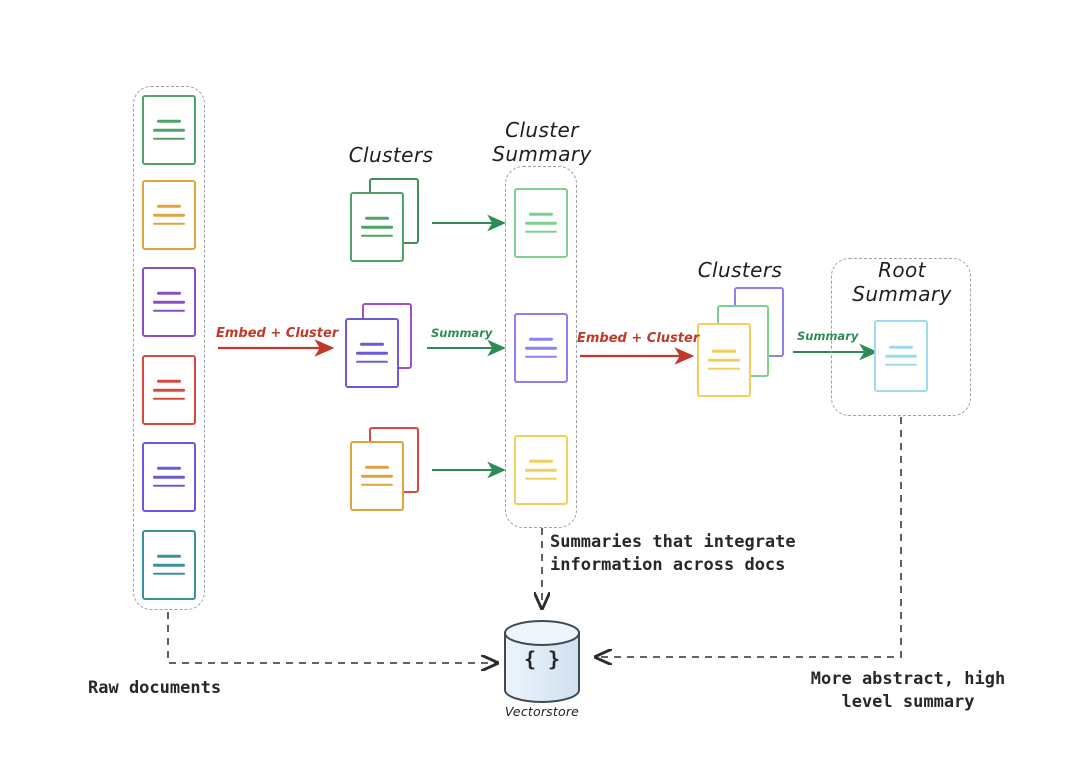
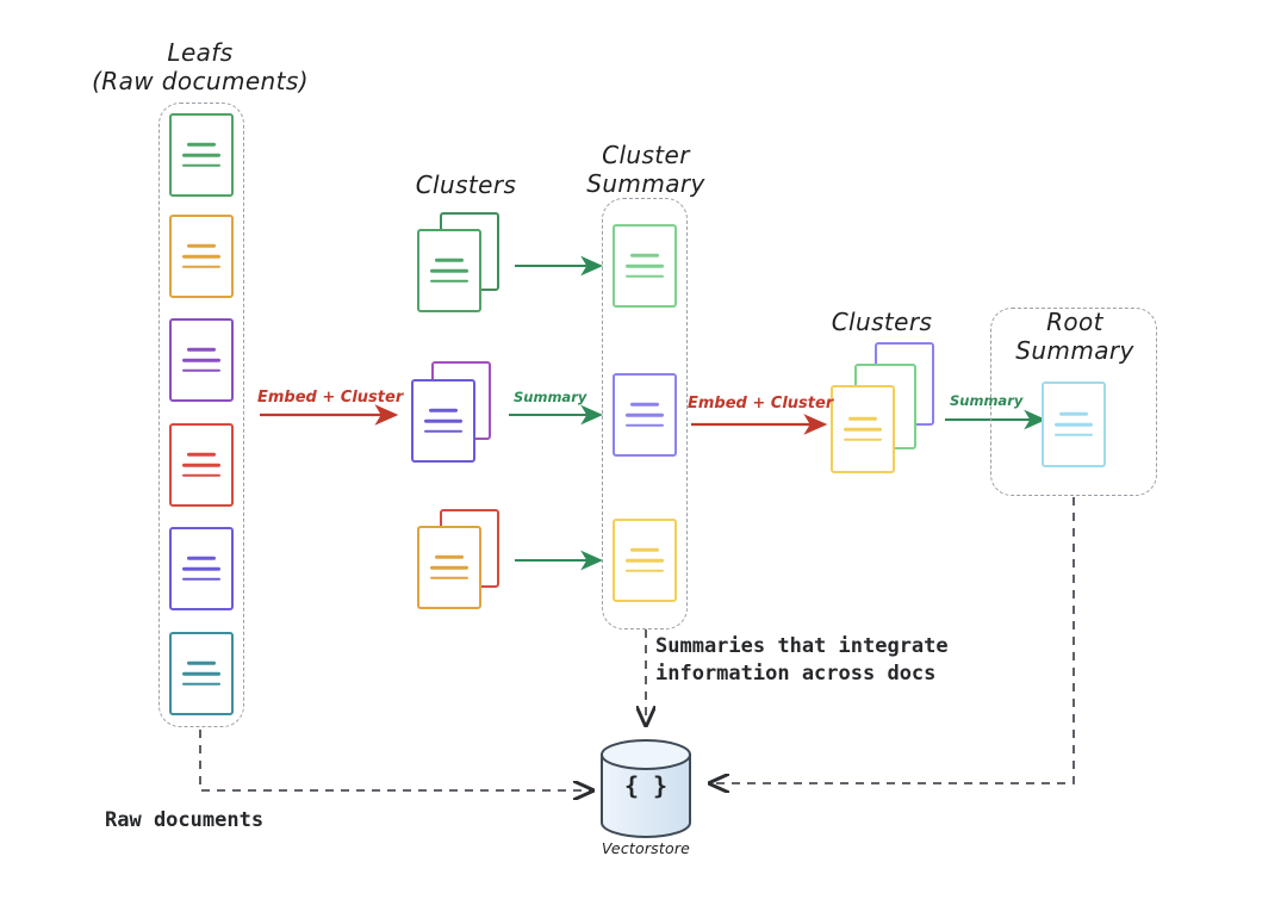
+ Leafs
+ (Raw documents)
  Clusters
  Cluster
  Summary
  Clusters
  Root
  Summary
  Embed + Cluster
  Summary
  Embed + Cluster
  Summary
  Summaries that integrate
  information across docs
- More abstract, high
- level summary
  Raw documents
  { }
  Vectorstore
